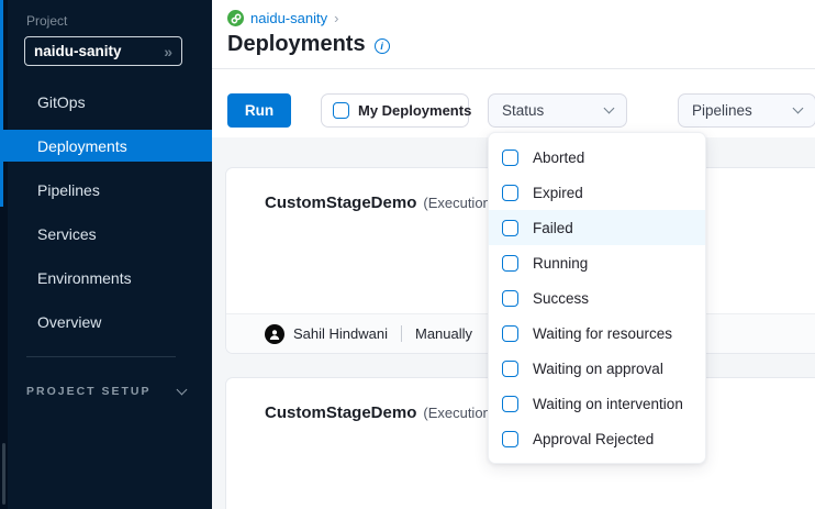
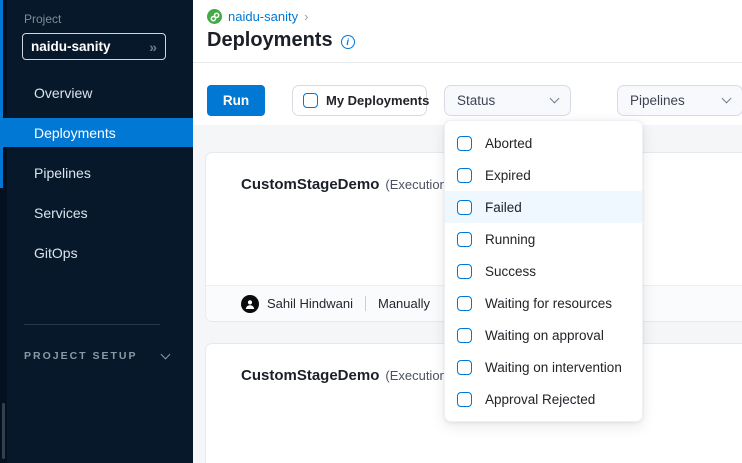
  Project
  naidu-sanity
  »
- GitOps
+ Overview
  Deployments
  Pipelines
  Services
- Environments
- Overview
+ GitOps
  PROJECT SETUP
  naidu-sanity
  ›
  Deployments
  i
  Run
  My Deployments
  Status
  Pipelines
  CustomStageDemo
  (Executio
  Sahil Hindwani
  Manually
  CustomStageDemo
  (Executio
  Aborted
  Expired
  Failed
  Running
  Success
  Waiting for resources
  Waiting on approval
  Waiting on intervention
  Approval Rejected
